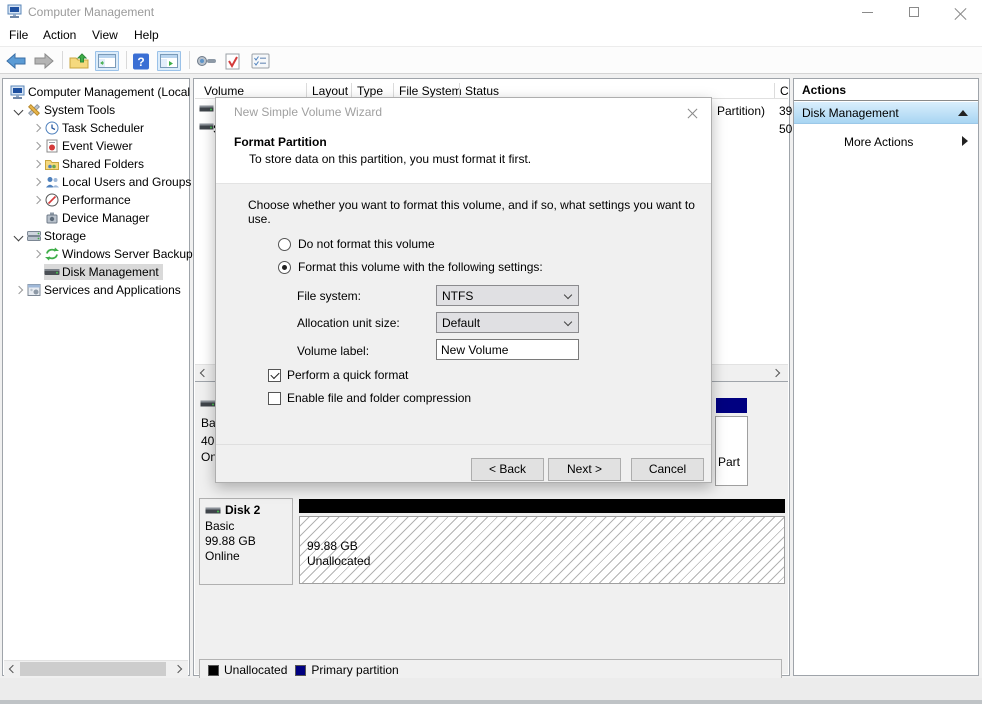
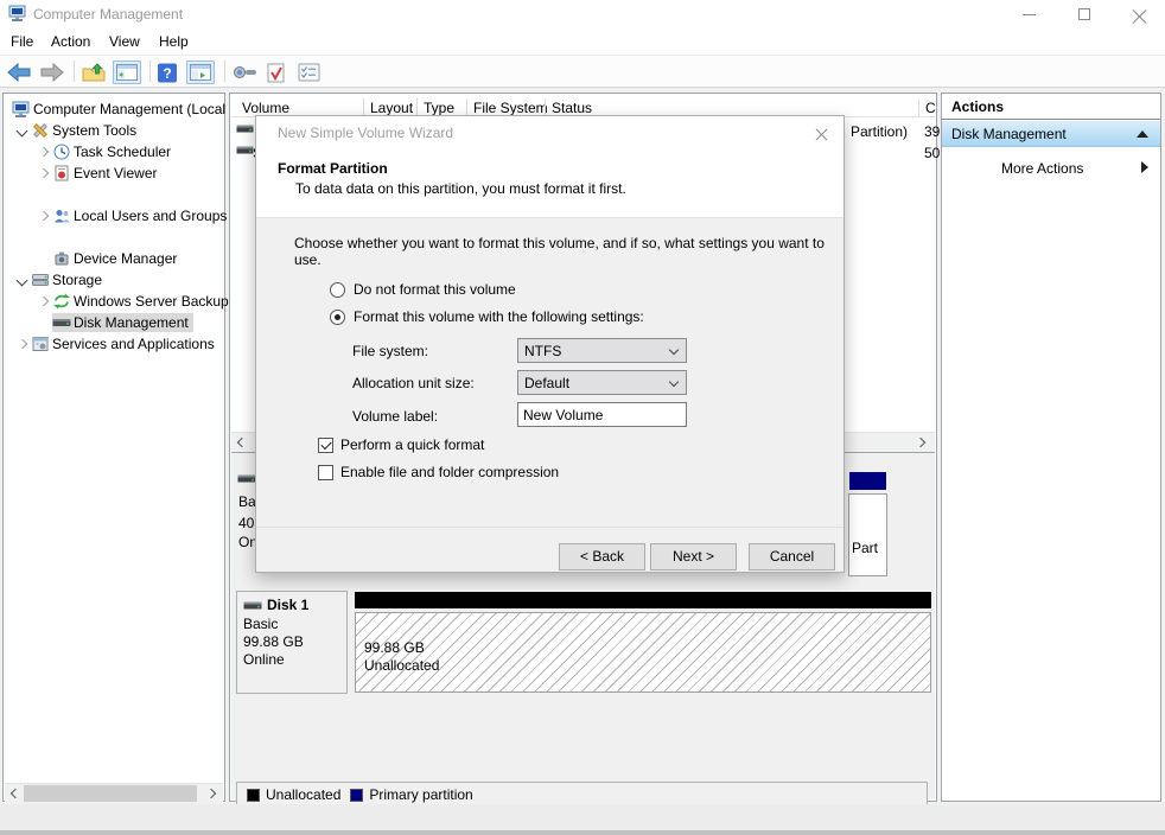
  Computer Management
  File
  Action
  View
  Help
  ?
  Computer Management (Local
  System Tools
  Task Scheduler
  Event Viewer
- Shared Folders
  Local Users and Groups
- Performance
  Device Manager
  Storage
  Windows Server Backup
  Disk Management
  Services and Applications
  Volume
  Layout
  Type
  File System
  Status
  C
  Partition)
  39
  50
  Ba
  On
  Part
- Disk 2
+ Disk 1
  Basic
  99.88 GB
  Online
  99.88 GB
  Unallocated
  Unallocated
  Primary partition
  Actions
  Disk Management
  More Actions
  New Simple Volume Wizard
  Format Partition
- To store data on this partition, you must format it first.
+ To data data on this partition, you must format it first.
  Choose whether you want to format this volume, and if so, what settings you want to use.
  Do not format this volume
  Format this volume with the following settings:
  File system:
  NTFS
  Allocation unit size:
  Default
  Volume label:
  New Volume
  Perform a quick format
  Enable file and folder compression
  < Back
  Next >
  Cancel
